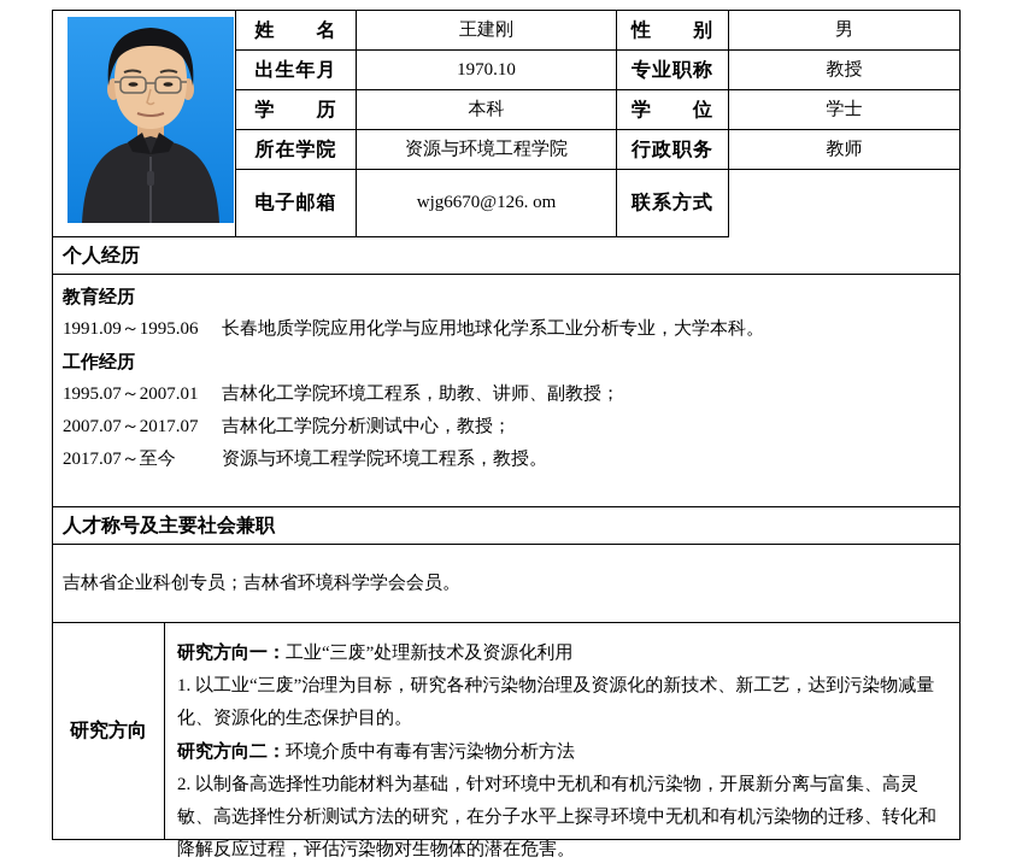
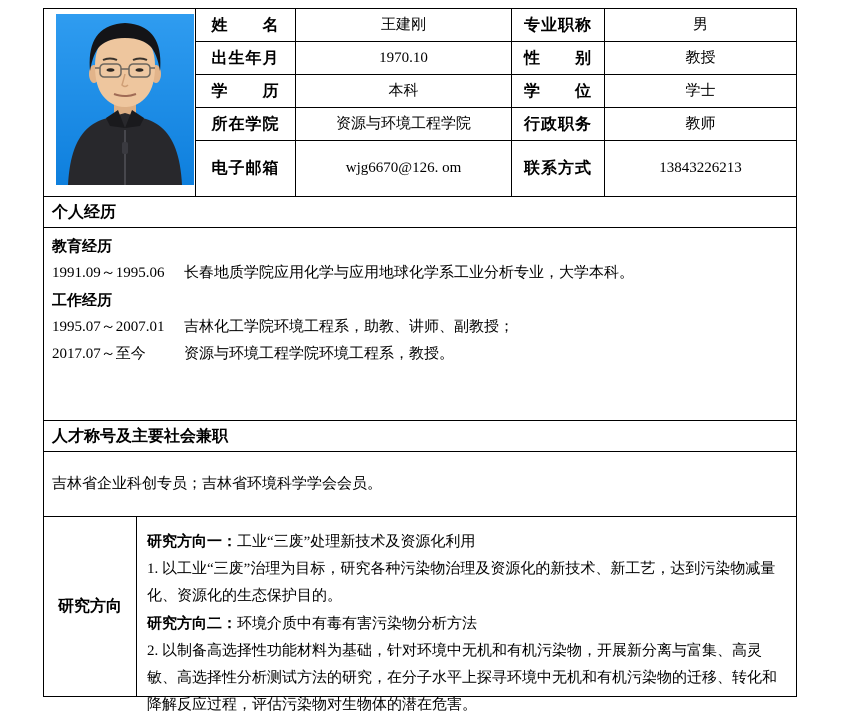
  姓 名
  王建刚
- 性 别
+ 专业职称
  男
  出生年月
  1970.10
- 专业职称
+ 性 别
  教授
  学 历
  本科
  学 位
  学士
  所在学院
  资源与环境工程学院
  行政职务
  教师
  电子邮箱
  wjg6670@126. om
  联系方式
+ 13843226213
  个人经历
  教育经历
  1991.09～1995.06
  长春地质学院应用化学与应用地球化学系工业分析专业，大学本科。
  工作经历
  1995.07～2007.01
  吉林化工学院环境工程系，助教、讲师、副教授；
- 2007.07～2017.07
- 吉林化工学院分析测试中心，教授；
  2017.07～至今
  资源与环境工程学院环境工程系，教授。
  人才称号及主要社会兼职
  吉林省企业科创专员；吉林省环境科学学会会员。
  研究方向
  研究方向一：工业“三废”处理新技术及资源化利用
  1. 以工业“三废”治理为目标，研究各种污染物治理及资源化的新技术、新工艺，达到污染物减量化、资源化的生态保护目的。
  研究方向二：环境介质中有毒有害污染物分析方法
  2. 以制备高选择性功能材料为基础，针对环境中无机和有机污染物，开展新分离与富集、高灵敏、高选择性分析测试方法的研究，在分子水平上探寻环境中无机和有机污染物的迁移、转化和降解反应过程，评估污染物对生物体的潜在危害。
